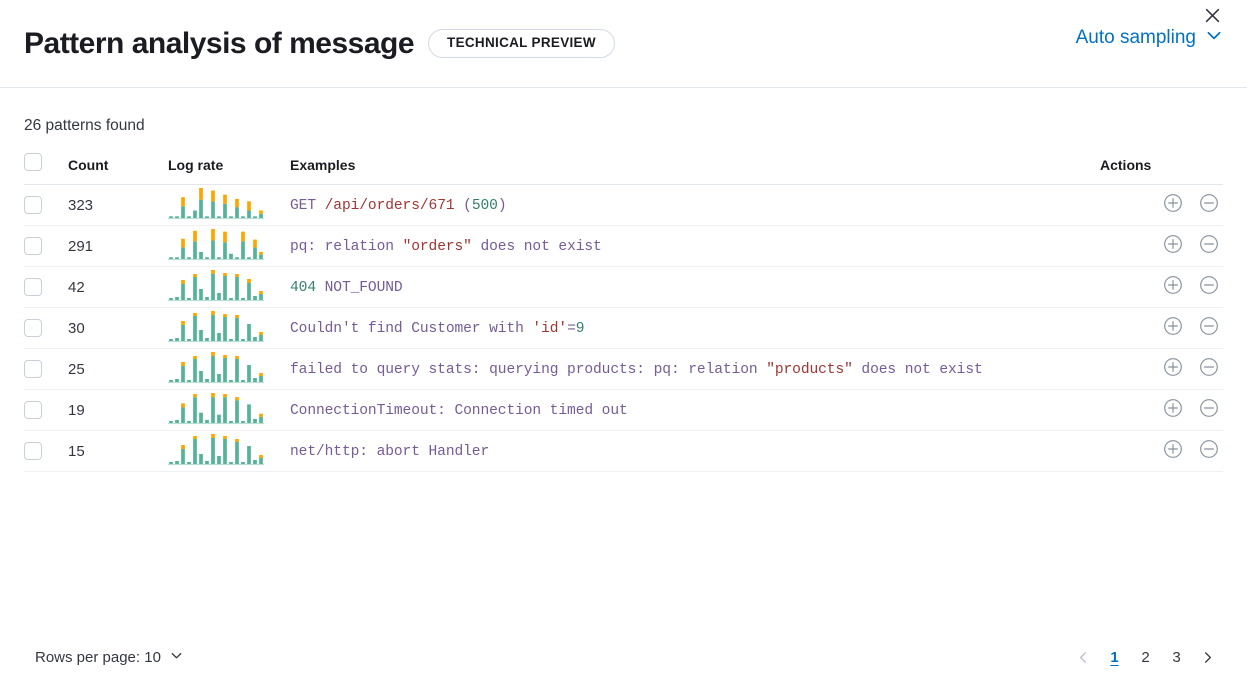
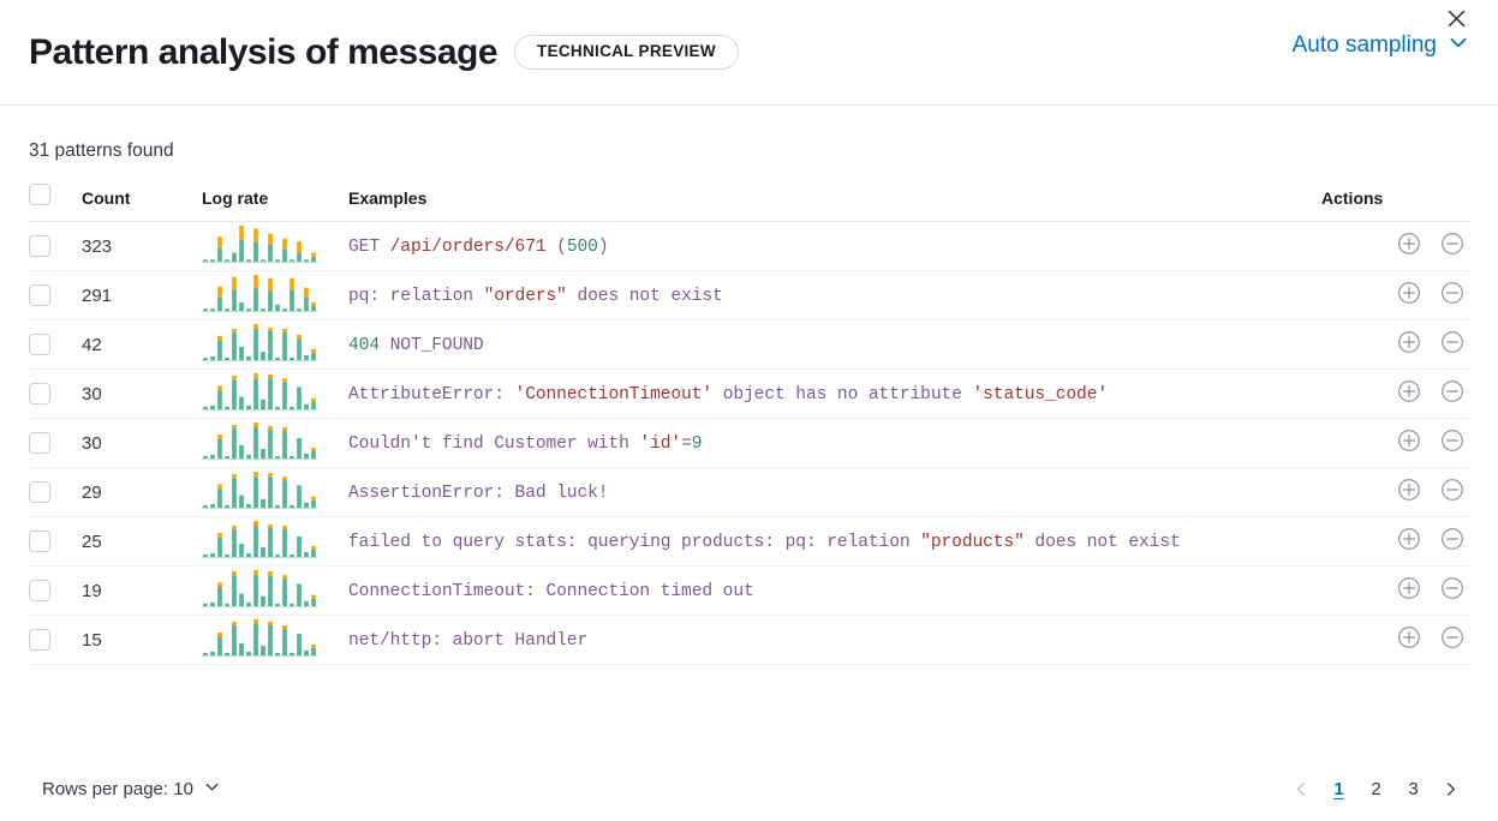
  Pattern analysis of message
  TECHNICAL PREVIEW
  Auto sampling
- 26 patterns found
+ 31 patterns found
  	Count	Log rate	Examples	Actions
  	323		GET /api/orders/671 (500)
  	291		pq: relation "orders" does not exist
  	42		404 NOT_FOUND
+ 	30		AttributeError: 'ConnectionTimeout' object has no attribute 'status_code'
  	30		Couldn't find Customer with 'id'=9
+ 	29		AssertionError: Bad luck!
  	25		failed to query stats: querying products: pq: relation "products" does not exist
  	19		ConnectionTimeout: Connection timed out
  	15		net/http: abort Handler
  Rows per page: 10
  1
  2
  3
